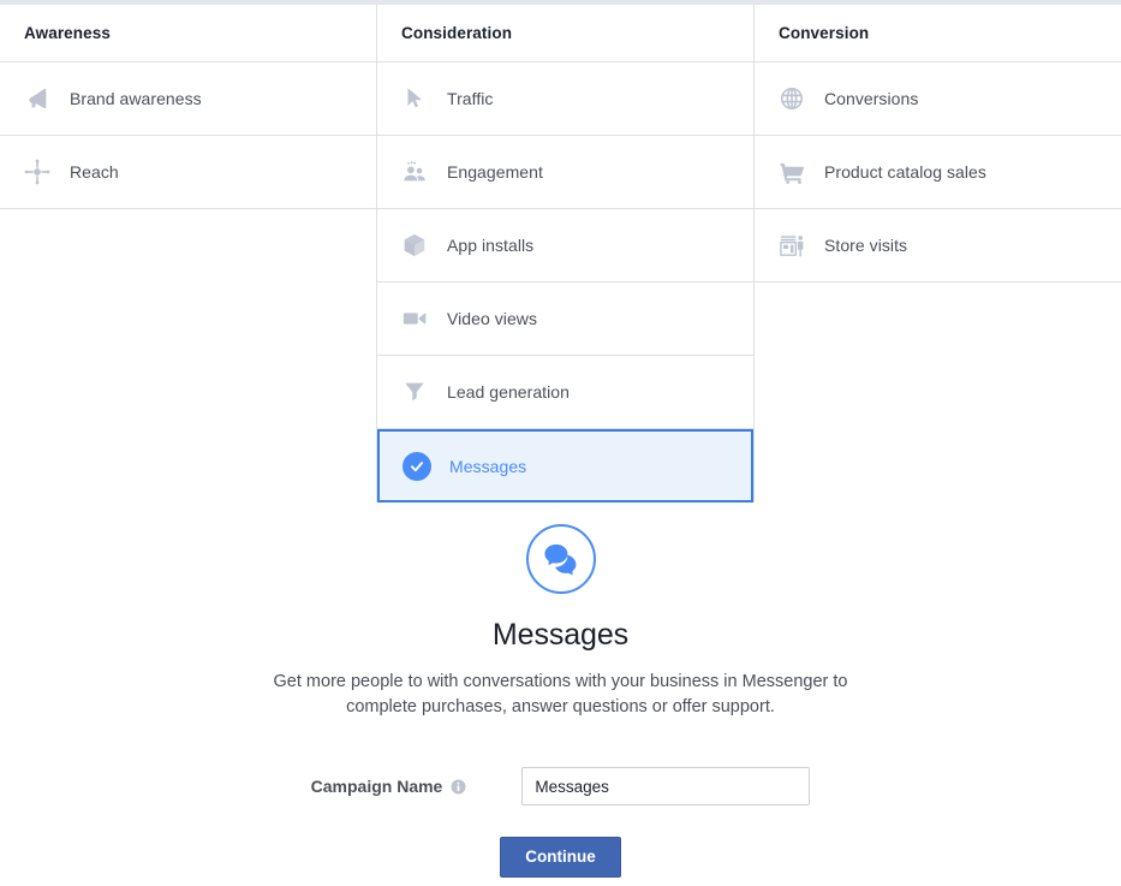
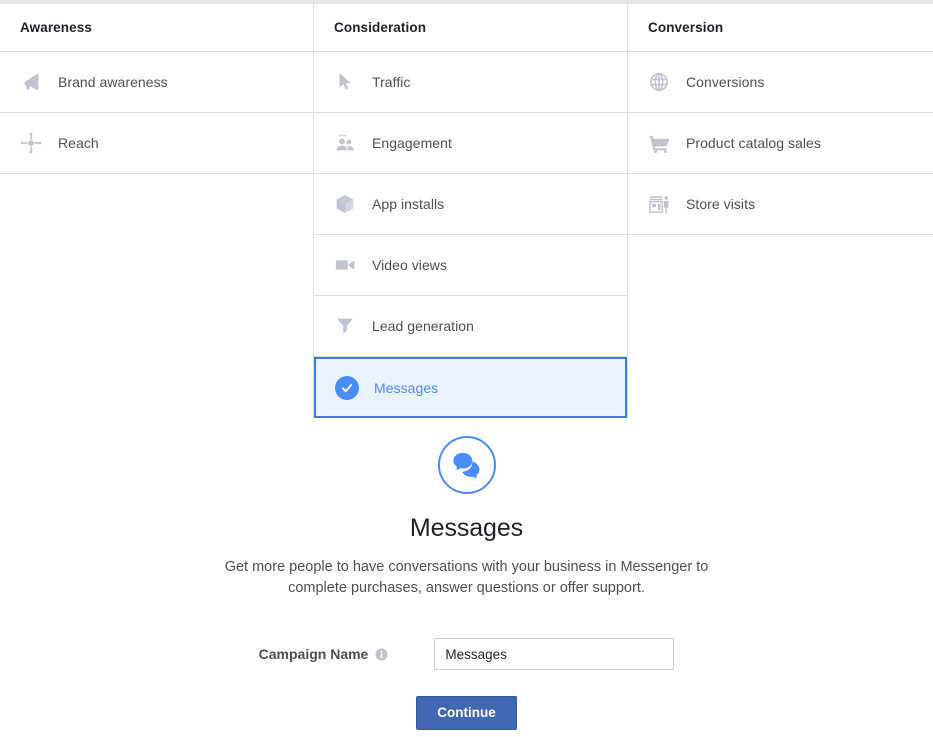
  Awareness
  Brand awareness
  Reach
  Consideration
  Traffic
  Engagement
  App installs
  Video views
  Lead generation
  Messages
  Conversion
  Conversions
  Product catalog sales
  Store visits
  Messages
- Get more people to with conversations with your business in Messenger to complete purchases, answer questions or offer support.
+ Get more people to have conversations with your business in Messenger to complete purchases, answer questions or offer support.
  Campaign Name
  Messages
  Continue
